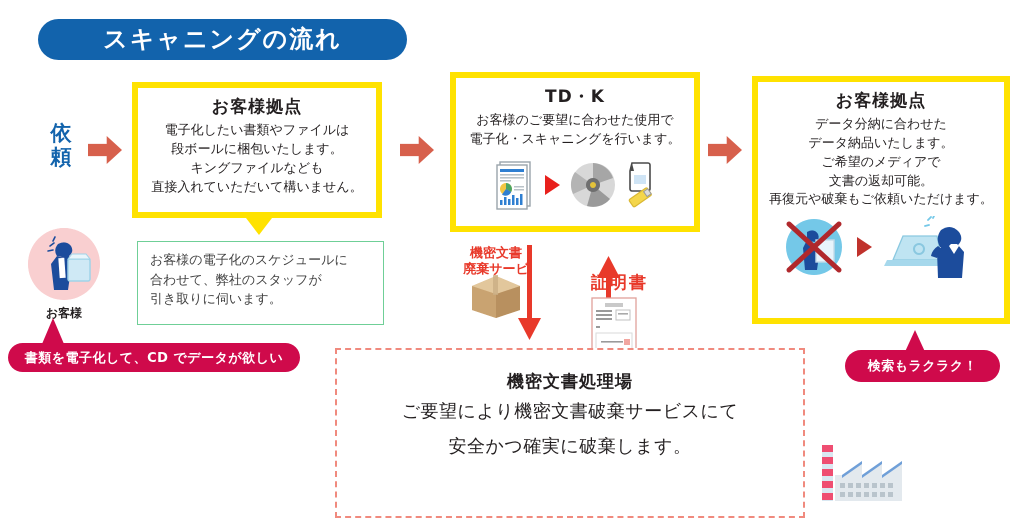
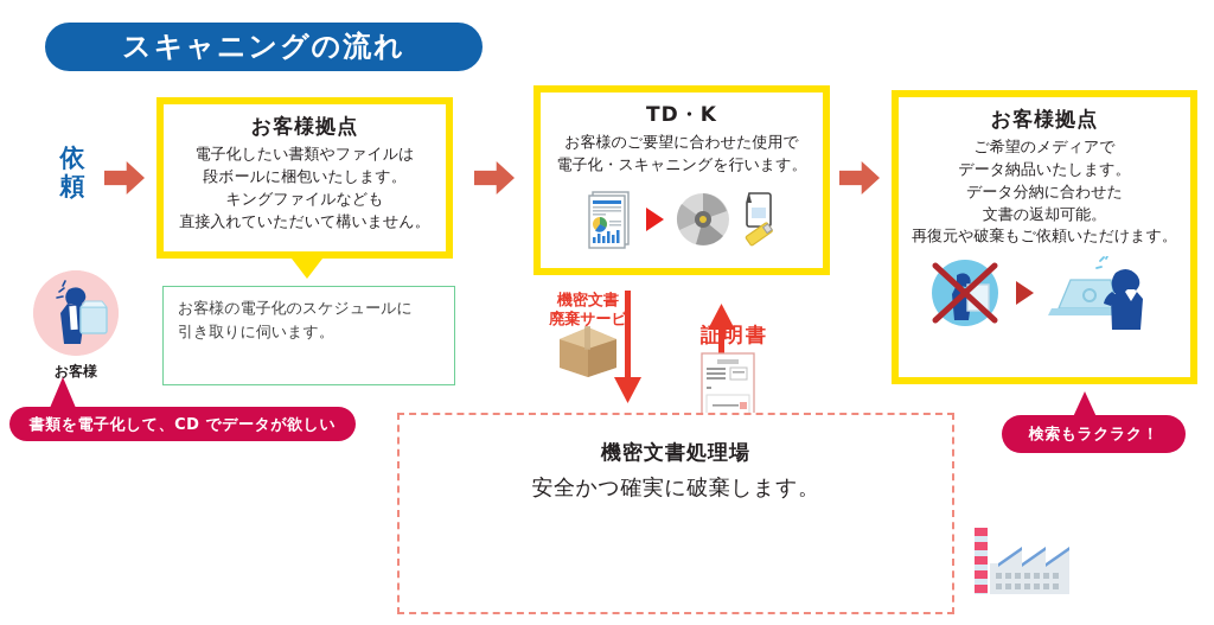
  スキャニングの流れ
  依
  頼
  お客様拠点
  電子化したい書類やファイルは
  段ボールに梱包いたします。
  キングファイルなども
  直接入れていただいて構いません。
  お客様の電子化のスケジュールに
- 合わせて、弊社のスタッフが
  引き取りに伺います。
  お客様
  書類を電子化して、CD でデータが欲しい
  TD・K
  お客様のご要望に合わせた使用で
  電子化・スキャニングを行います。
  お客様拠点
- データ分納に合わせた
+ ご希望のメディアで
  データ納品いたします。
- ご希望のメディアで
+ データ分納に合わせた
  文書の返却可能。
  再復元や破棄もご依頼いただけます。
  検索もラクラク！
  機密文書
  廃棄サービ
  証明書
  機密文書処理場
- ご要望により機密文書破棄サービスにて
  安全かつ確実に破棄します。
